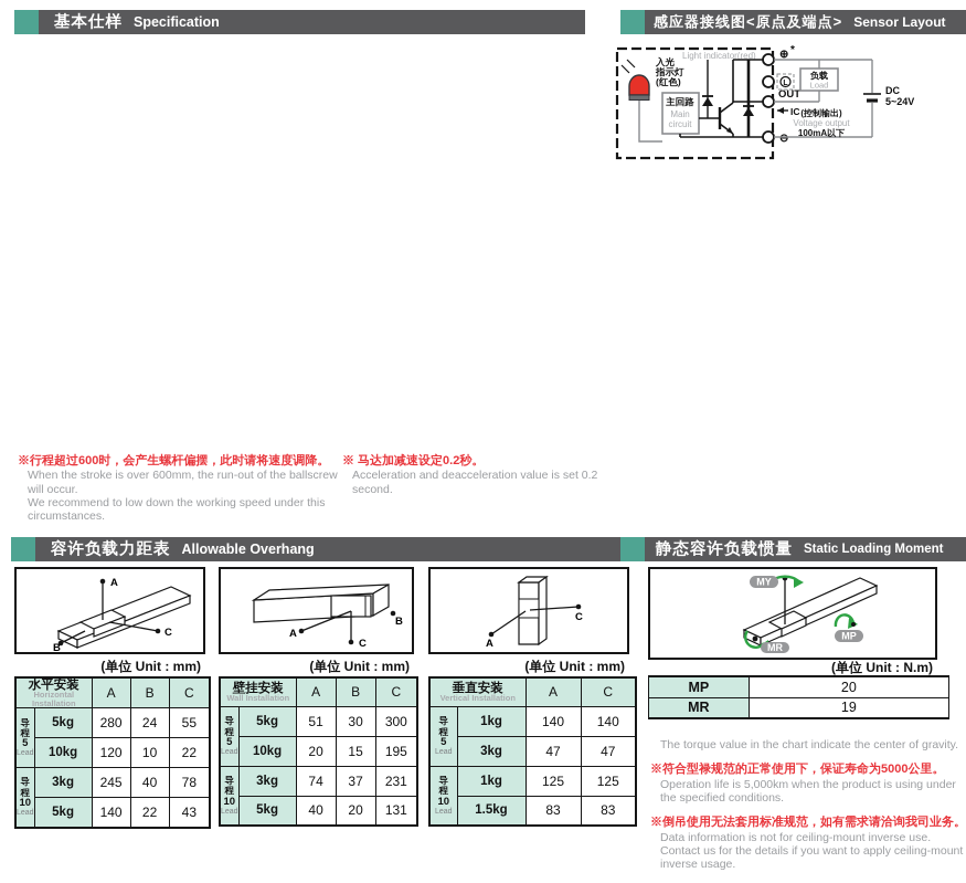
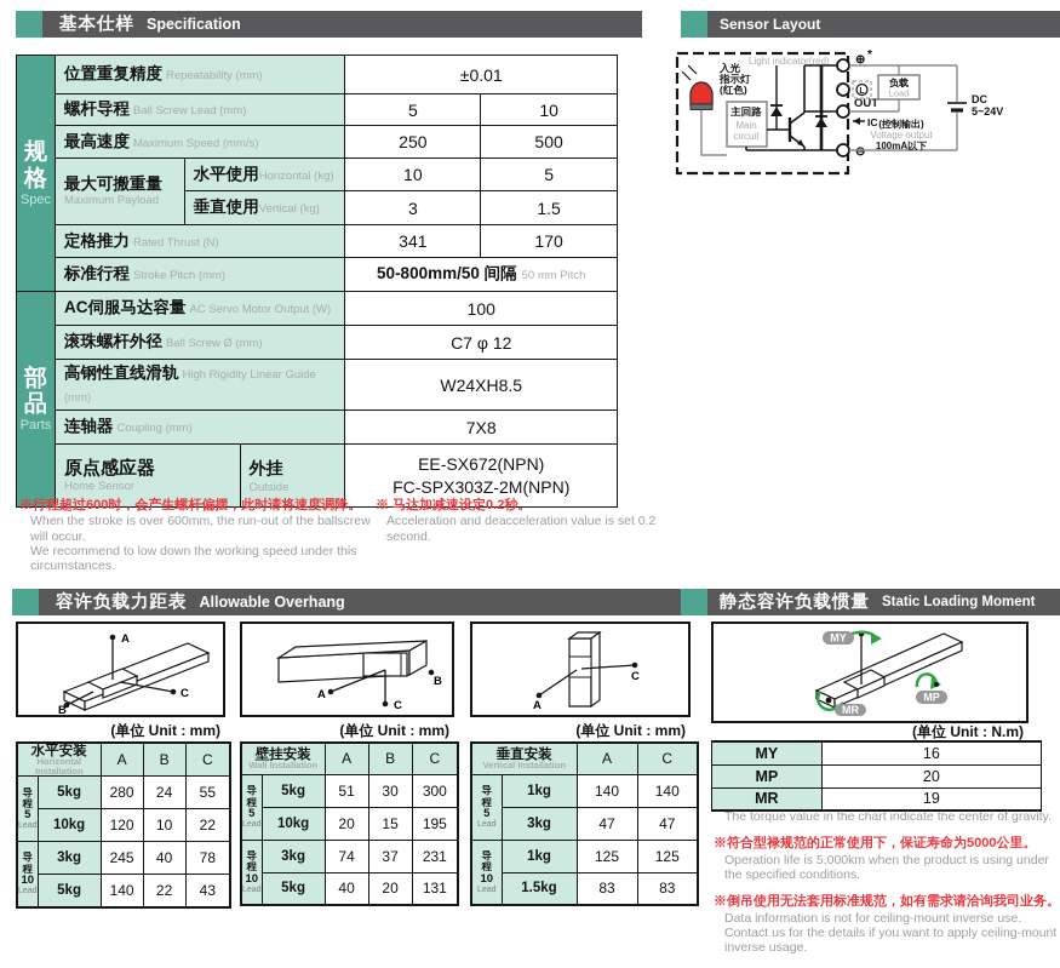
  基本仕样
  Specification
+ 规格 Spec	位置重复精度 Repeatability (mm)	±0.01
+ 螺杆导程 Ball Screw Lead (mm)	5	10
+ 最高速度 Maximum Speed (mm/s)	250	500
+ 最大可搬重量 Maximum Payload	水平使用Horizontal (kg)	10	5
+ 垂直使用Vertical (kg)	3	1.5
+ 定格推力 Rated Thrust (N)	341	170
+ 标准行程 Stroke Pitch (mm)	50-800mm/50 间隔 50 mm Pitch
+ 部品 Parts	AC伺服马达容量 AC Servo Motor Output (W)	100
+ 滚珠螺杆外径 Ball Screw Ø (mm)	C7 φ 12
+ 高钢性直线滑轨 High Rigidity Linear Guide (mm)	W24XH8.5
+ 连轴器 Coupling (mm)	7X8
+ 原点感应器 Home Sensor	外挂 Outside	EE-SX672(NPN) FC-SPX303Z-2M(NPN)
  ※行程超过600时，会产生螺杆偏摆，此时请将速度调降。
  When the stroke is over 600mm, the run-out of the ballscrew will occur.
  We recommend to low down the working speed under this circumstances.
  ※ 马达加减速设定0.2秒。
  Acceleration and deacceleration value is set 0.2 second.
- 感应器接线图<原点及端点>
  Sensor Layout
  入光
  指示灯
  (红色)
  Light indicator(red)
  主回路
  Main
  circuit
  ⊕
  *
  OUT
  IC
  ⊖
  负载
  Load
  DC
  5~24V
  (控制输出)
  Voltage output
  100mA以下
  容许负载力距表
  Allowable Overhang
  A
  C
  B
  A
  B
  C
  A
  C
  (单位 Unit : mm)
  (单位 Unit : mm)
  (单位 Unit : mm)
  水平安装Horizontal Installation	A	B	C
  导程5	5kg	280	24	55
  10kg	120	10	22
  导程10	3kg	245	40	78
  5kg	140	22	43
  壁挂安装Wall Installation	A	B	C
  导程5	5kg	51	30	300
  10kg	20	15	195
  导程10	3kg	74	37	231
  5kg	40	20	131
  垂直安装Vertical Installation	A	C
  导程5	1kg	140	140
  3kg	47	47
  导程10	1kg	125	125
  1.5kg	83	83
  静态容许负载惯量
  Static Loading Moment
  MY
  MP
  MR
  (单位 Unit : N.m)
+ MY	16
  MP	20
  MR	19
  The torque value in the chart indicate the center of gravity.
  ※符合型禄规范的正常使用下，保证寿命为5000公里。
  Operation life is 5,000km when the product is using under the specified conditions.
  ※倒吊使用无法套用标准规范，如有需求请洽询我司业务。
  Data information is not for ceiling-mount inverse use.
  Contact us for the details if you want to apply ceiling-mount inverse usage.
